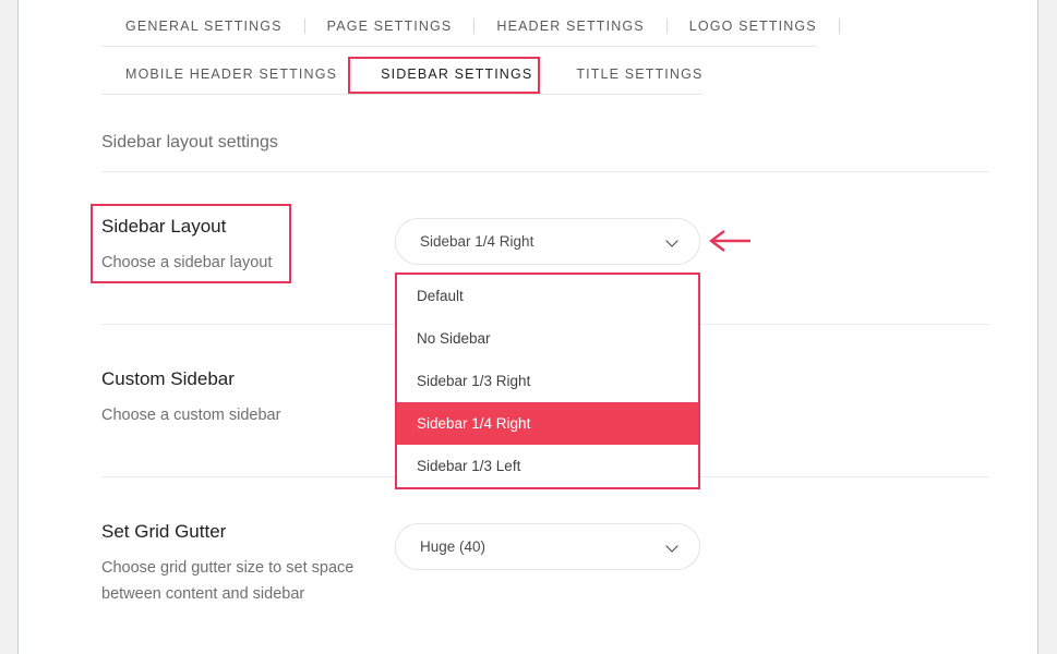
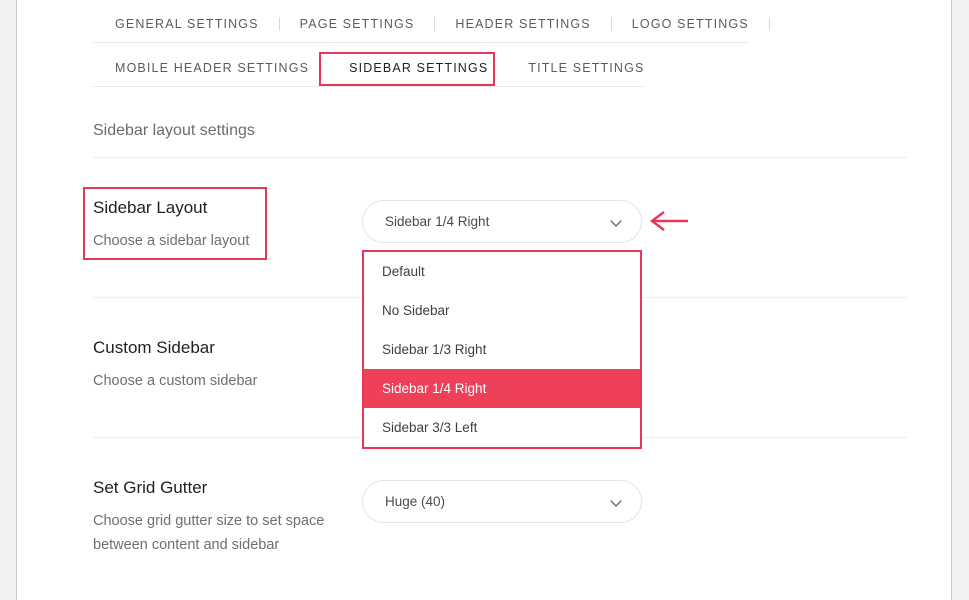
  GENERAL SETTINGS
  PAGE SETTINGS
  HEADER SETTINGS
  LOGO SETTINGS
  MOBILE HEADER SETTINGS
  SIDEBAR SETTINGS
  TITLE SETTINGS
  Sidebar layout settings
  Sidebar Layout
  Choose a sidebar layout
  Sidebar 1/4 Right
  Default
  No Sidebar
  Sidebar 1/3 Right
  Sidebar 1/4 Right
- Sidebar 1/3 Left
+ Sidebar 3/3 Left
  Custom Sidebar
  Choose a custom sidebar
  Set Grid Gutter
  Choose grid gutter size to set space between content and sidebar
  Huge (40)
